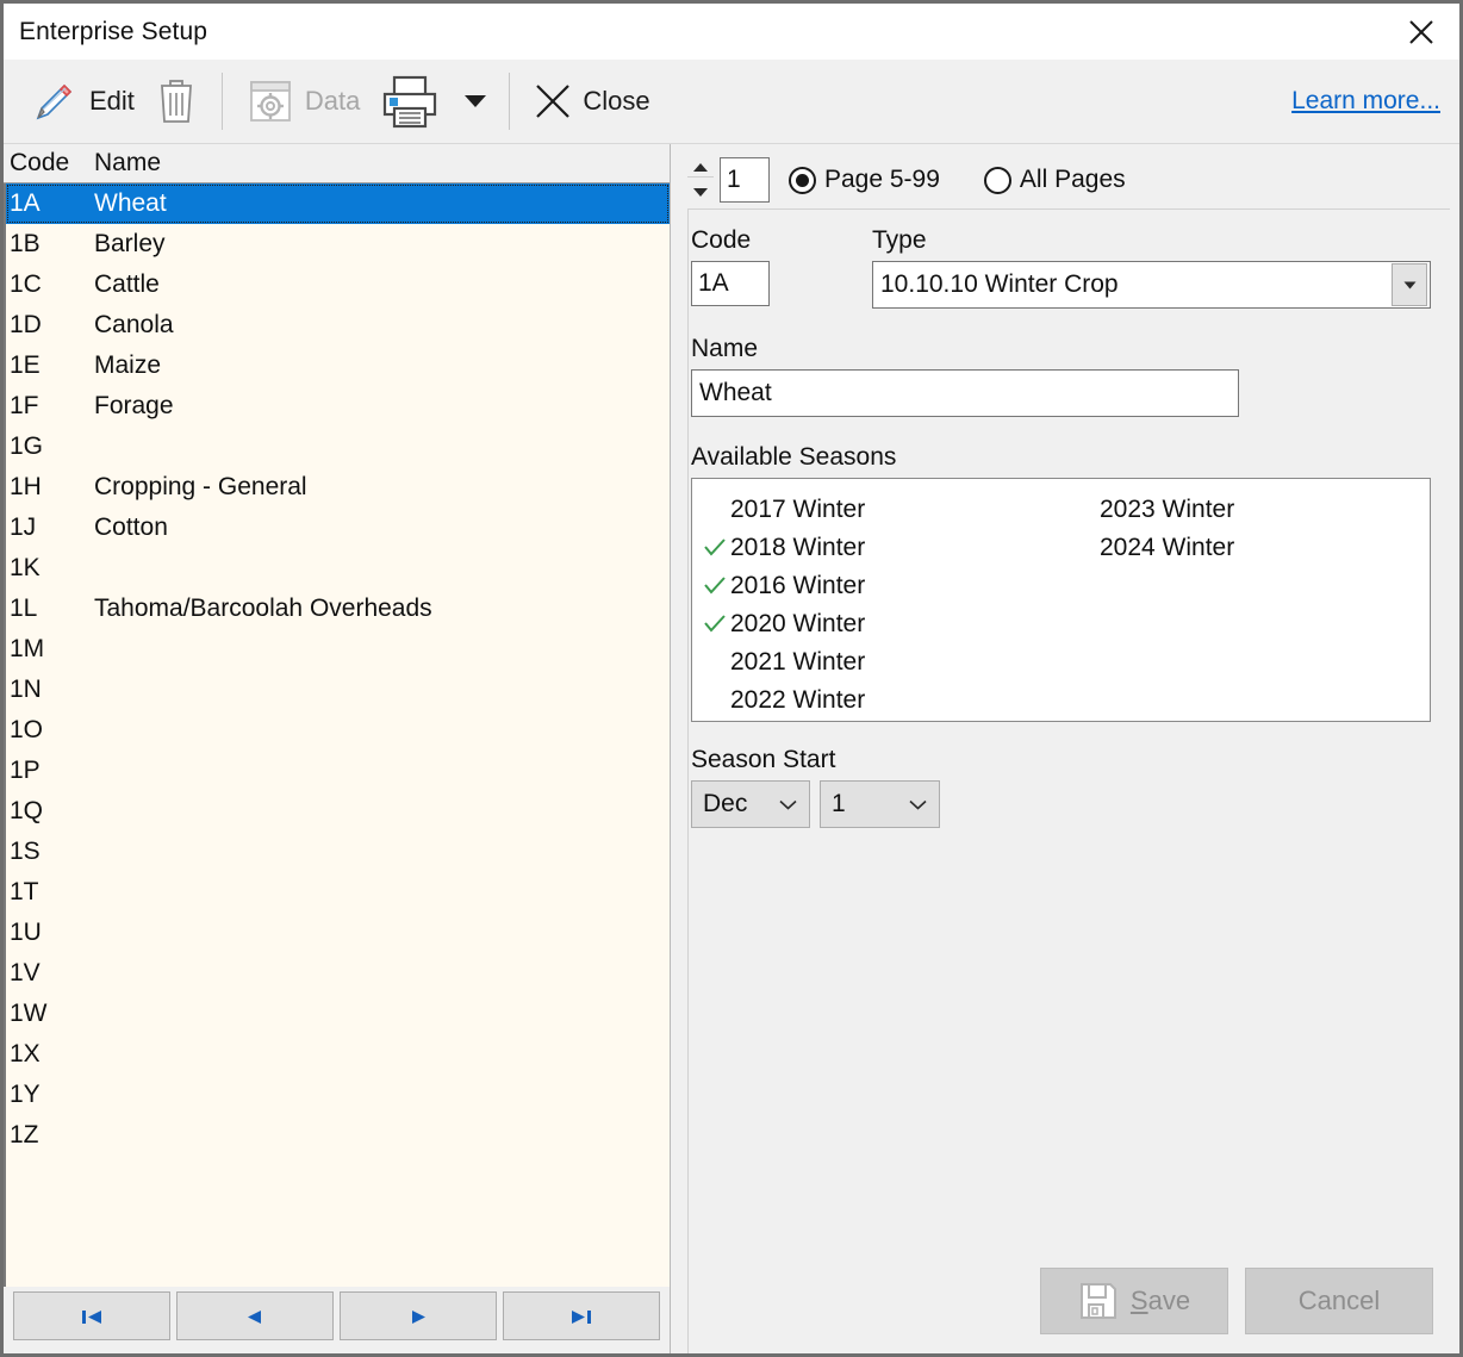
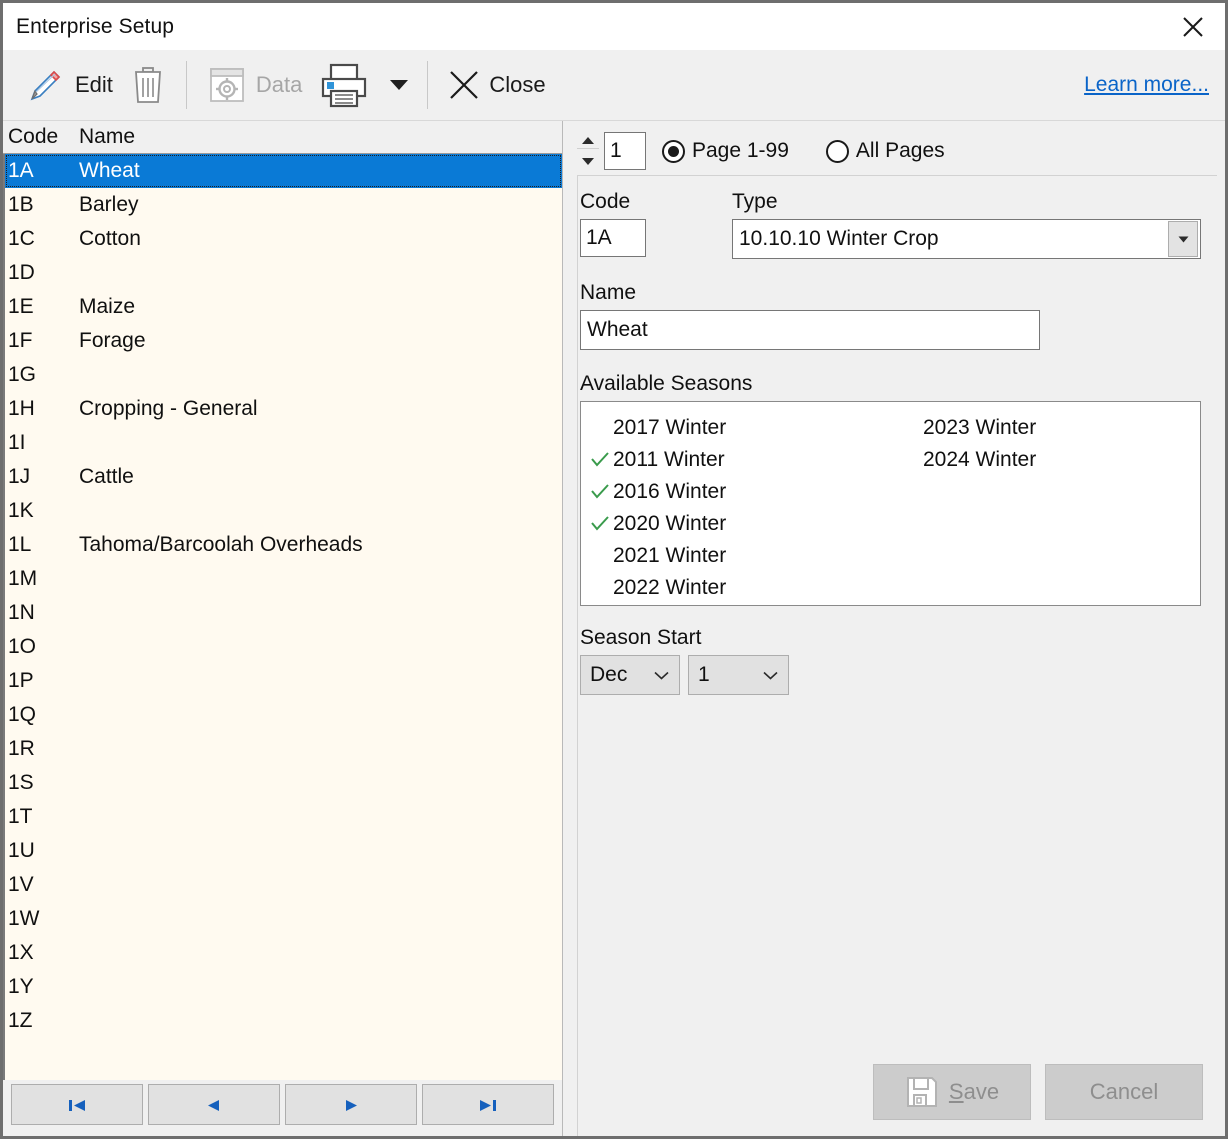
  Enterprise Setup
  Edit
  Data
  Close
  Learn more...
  Code
  Name
  1A
  Wheat
  1B
  Barley
  1C
- Cattle
+ Cotton
  1D
- Canola
  1E
  Maize
  1F
  Forage
  1G
  1H
  Cropping - General
+ 1I
  1J
- Cotton
+ Cattle
  1K
  1L
  Tahoma/Barcoolah Overheads
  1M
  1N
  1O
  1P
  1Q
+ 1R
  1S
  1T
  1U
  1V
  1W
  1X
  1Y
  1Z
  1
- Page 5-99
+ Page 1-99
  All Pages
  Code
  1A
  Type
  10.10.10 Winter Crop
  Name
  Wheat
  Available Seasons
  2017 Winter
- 2018 Winter
+ 2011 Winter
  2016 Winter
  2020 Winter
  2021 Winter
  2022 Winter
  2023 Winter
  2024 Winter
  Season Start
  Dec
  1
  Save
  Cancel
